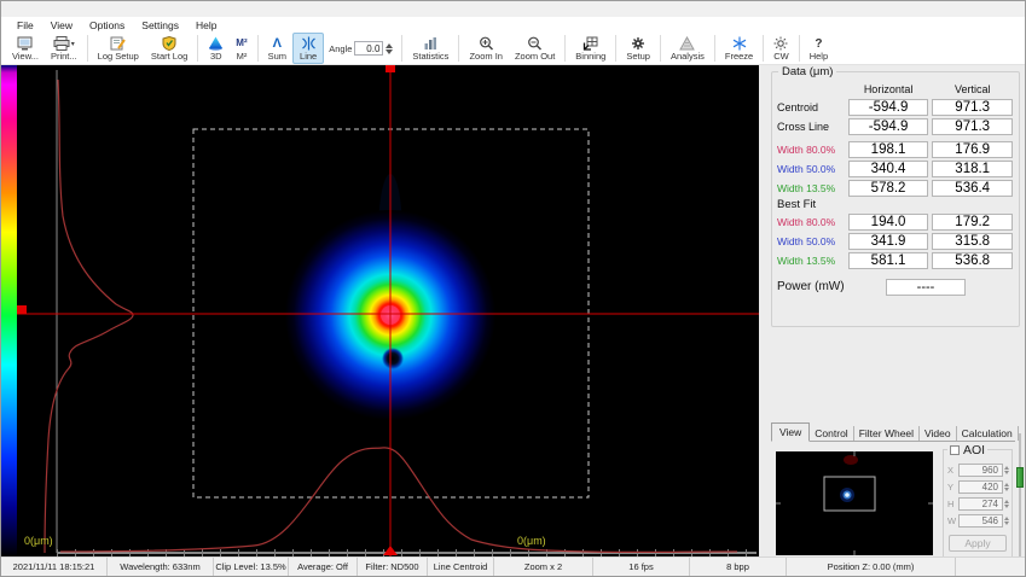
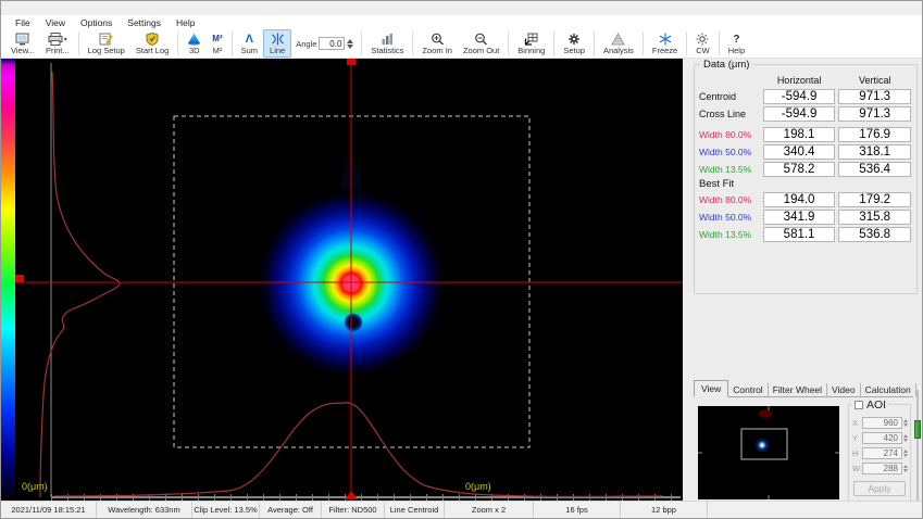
  File
  View
  Options
  Settings
  Help
  View...
  Print...
  Log Setup
  Start Log
  3D
  M²
  M²
  Λ
  Sum
  Line
  Angle
  0.0
  Statistics
  Zoom In
  Zoom Out
  Binning
  Setup
  Analysis
  Freeze
  CW
  ?
  Help
  0(μm)
  0(μm)
  Data (μm)
  Horizontal
  Vertical
  Centroid
  -594.9
  971.3
  Cross Line
  -594.9
  971.3
  Width 80.0%
  198.1
  176.9
  Width 50.0%
  340.4
  318.1
  Width 13.5%
  578.2
  536.4
  Best Fit
  Width 80.0%
  194.0
  179.2
  Width 50.0%
  341.9
  315.8
  Width 13.5%
  581.1
  536.8
- Power (mW)
- ----
  View
  Control
  Filter Wheel
  Video
  Calculation
  AOI
  X
  960
  Y
  420
  H
  274
  W
- 546
+ 288
  Apply
- 2021/11/11 18:15:21
+ 2021/11/09 18:15:21
  Wavelength: 633nm
  Clip Level: 13.5%
  Average: Off
  Filter: ND500
  Line Centroid
  Zoom x 2
  16 fps
- 8 bpp
+ 12 bpp
- Position Z: 0.00 (mm)
